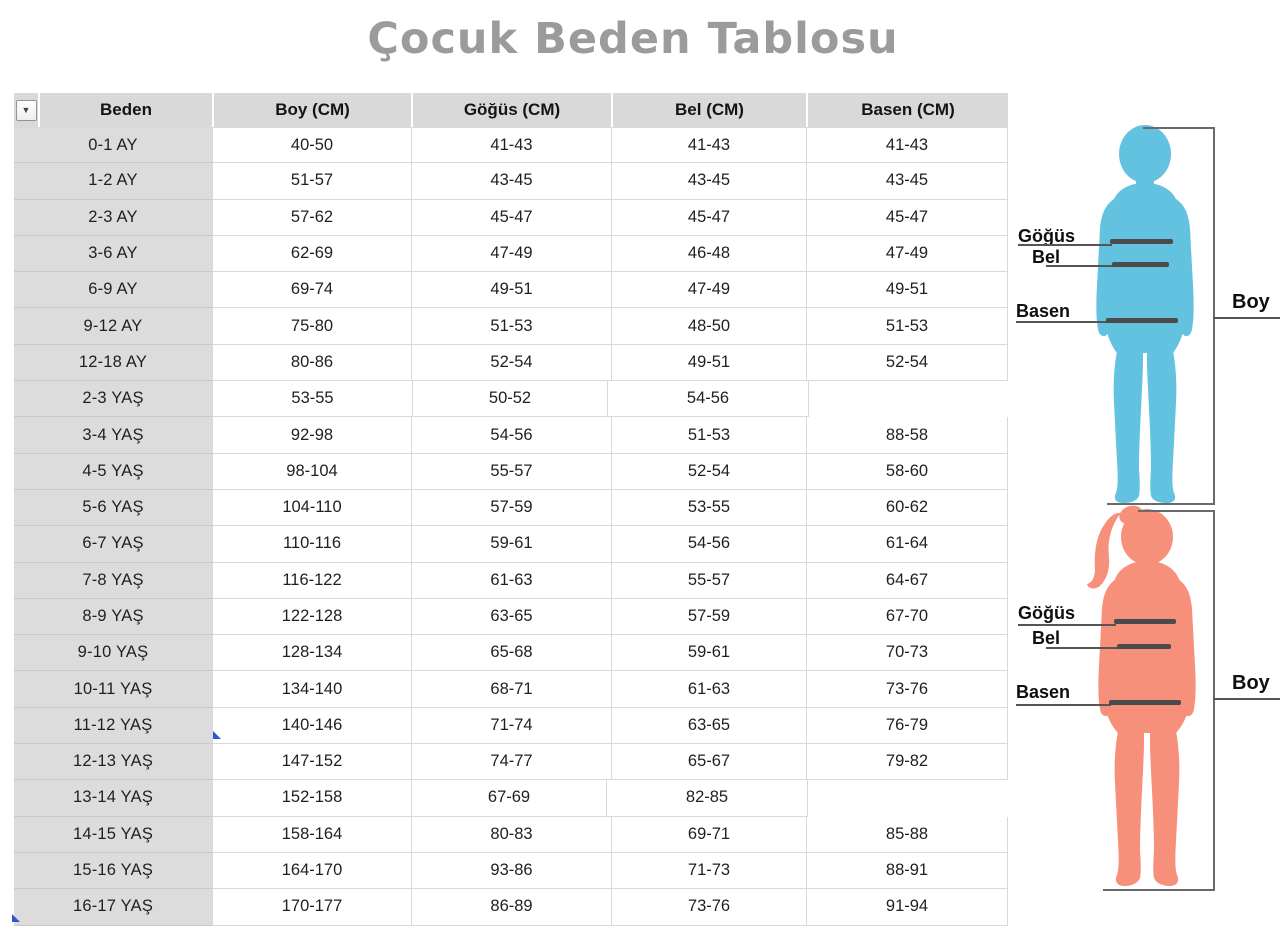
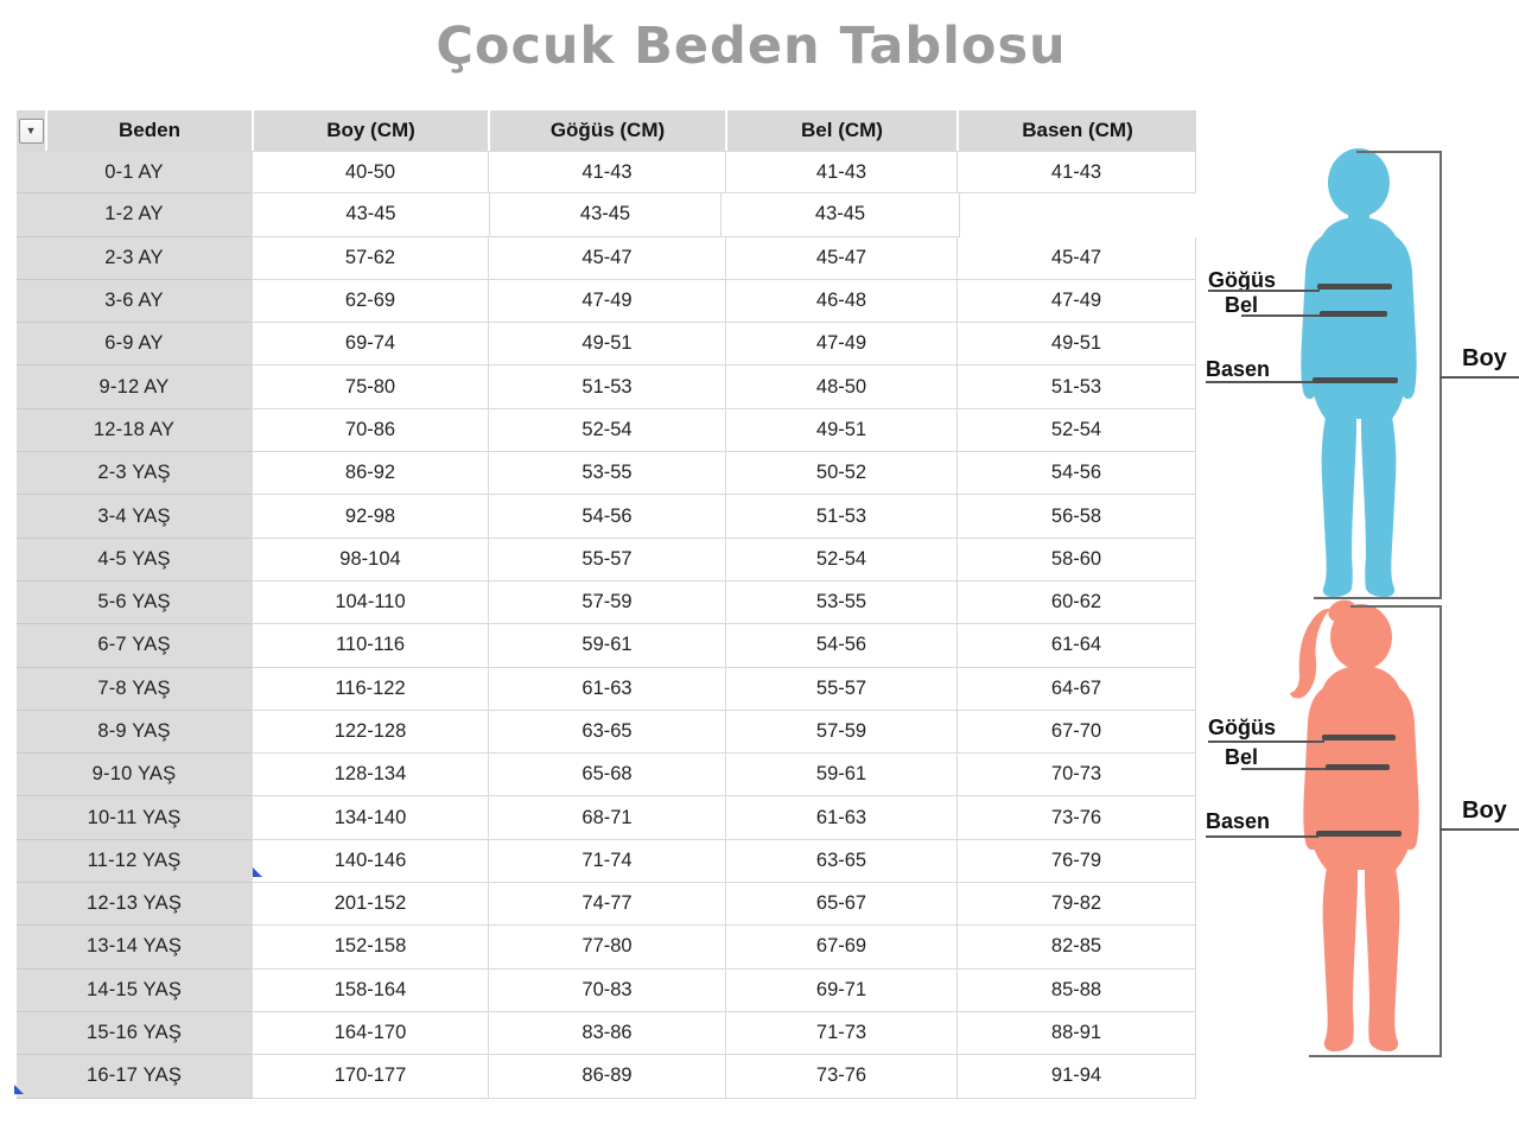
  Çocuk Beden Tablosu
  ▼
  Beden
  Boy (CM)
  Göğüs (CM)
  Bel (CM)
  Basen (CM)
  0-1 AY
  40-50
  41-43
  41-43
  41-43
  1-2 AY
- 51-57
  43-45
  43-45
  43-45
  2-3 AY
  57-62
  45-47
  45-47
  45-47
  3-6 AY
  62-69
  47-49
  46-48
  47-49
  6-9 AY
  69-74
  49-51
  47-49
  49-51
  9-12 AY
  75-80
  51-53
  48-50
  51-53
  12-18 AY
- 80-86
+ 70-86
  52-54
  49-51
  52-54
  2-3 YAŞ
+ 86-92
  53-55
  50-52
  54-56
  3-4 YAŞ
  92-98
  54-56
  51-53
- 88-58
+ 56-58
  4-5 YAŞ
  98-104
  55-57
  52-54
  58-60
  5-6 YAŞ
  104-110
  57-59
  53-55
  60-62
  6-7 YAŞ
  110-116
  59-61
  54-56
  61-64
  7-8 YAŞ
  116-122
  61-63
  55-57
  64-67
  8-9 YAŞ
  122-128
  63-65
  57-59
  67-70
  9-10 YAŞ
  128-134
  65-68
  59-61
  70-73
  10-11 YAŞ
  134-140
  68-71
  61-63
  73-76
  11-12 YAŞ
  140-146
  71-74
  63-65
  76-79
  12-13 YAŞ
- 147-152
+ 201-152
  74-77
  65-67
  79-82
  13-14 YAŞ
  152-158
+ 77-80
  67-69
  82-85
  14-15 YAŞ
  158-164
- 80-83
+ 70-83
  69-71
  85-88
  15-16 YAŞ
  164-170
- 93-86
+ 83-86
  71-73
  88-91
  16-17 YAŞ
  170-177
  86-89
  73-76
  91-94
  Göğüs
  Bel
  Basen
  Boy
  Göğüs
  Bel
  Basen
  Boy
